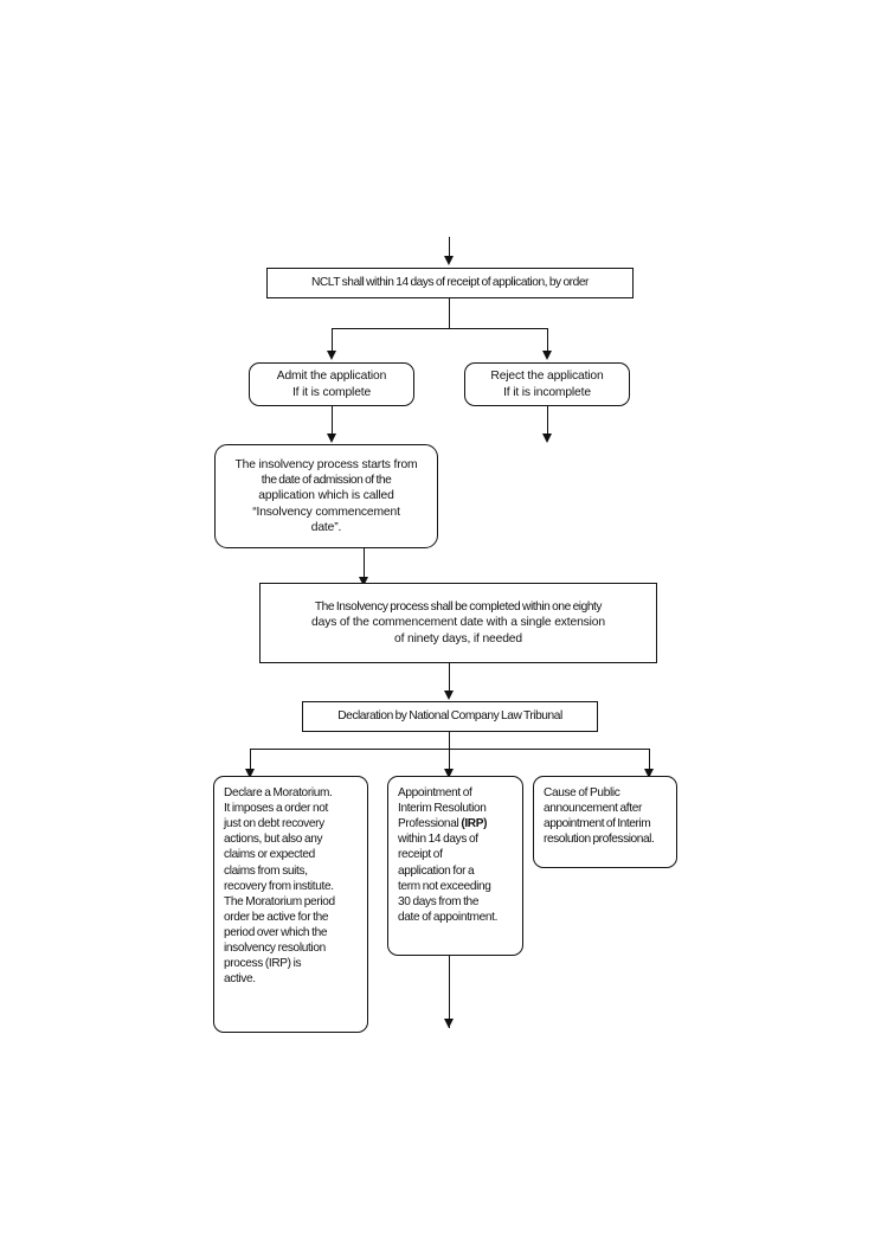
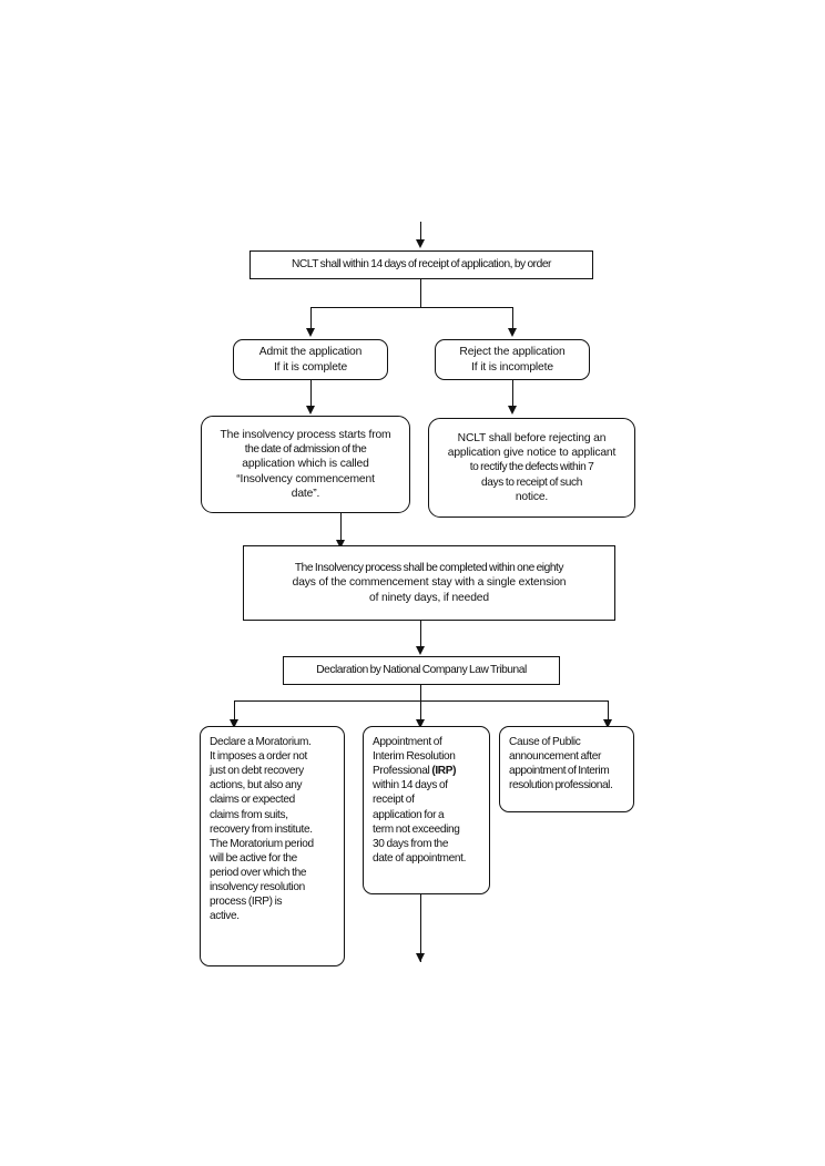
  NCLT shall within 14 days of receipt of application, by order
  Admit the application
  If it is complete
  Reject the application
  If it is incomplete
  The insolvency process starts from
  the date of admission of the
  application which is called
  “Insolvency commencement
  date”.
+ NCLT shall before rejecting an
+ application give notice to applicant
+ to rectify the defects within 7
+ days to receipt of such
+ notice.
  The Insolvency process shall be completed within one eighty
- days of the commencement date with a single extension
+ days of the commencement stay with a single extension
  of ninety days, if needed
  Declaration by National Company Law Tribunal
  Declare a Moratorium.
  It imposes a order not
  just on debt recovery
  actions, but also any
  claims or expected
  claims from suits,
  recovery from institute.
  The Moratorium period
- order be active for the
+ will be active for the
  period over which the
  insolvency resolution
  process (IRP) is
  active.
  Appointment of
  Interim Resolution
  Professional (IRP)
  within 14 days of
  receipt of
  application for a
  term not exceeding
  30 days from the
  date of appointment.
  Cause of Public
  announcement after
  appointment of Interim
  resolution professional.
